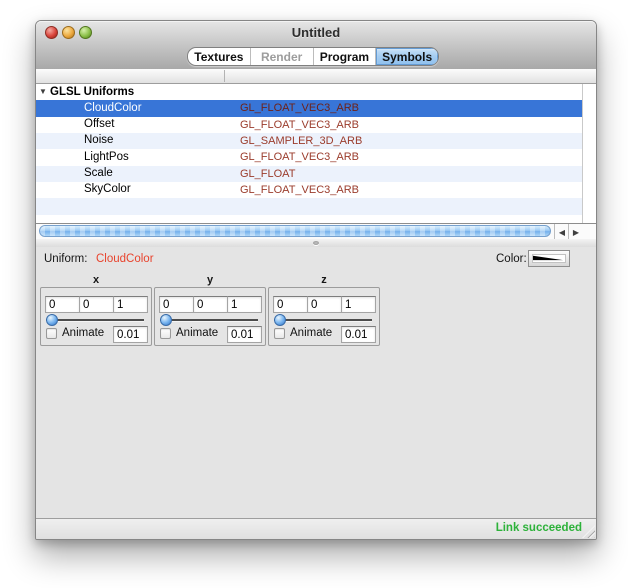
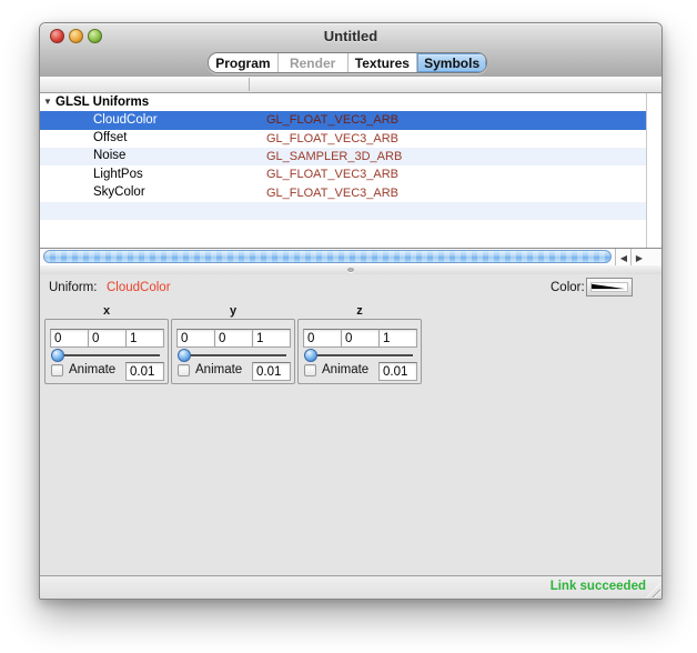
  Untitled
- Textures
+ Program
  Render
- Program
+ Textures
  Symbols
  ▼
  GLSL Uniforms
  CloudColor
  GL_FLOAT_VEC3_ARB
  Offset
  GL_FLOAT_VEC3_ARB
  Noise
  GL_SAMPLER_3D_ARB
  LightPos
  GL_FLOAT_VEC3_ARB
- Scale
- GL_FLOAT
  SkyColor
  GL_FLOAT_VEC3_ARB
  ◀
  ▶
  Uniform:
  CloudColor
  Color:
  x
  0
  0
  1
  Animate
  0.01
  y
  0
  0
  1
  Animate
  0.01
  z
  0
  0
  1
  Animate
  0.01
  Link succeeded
